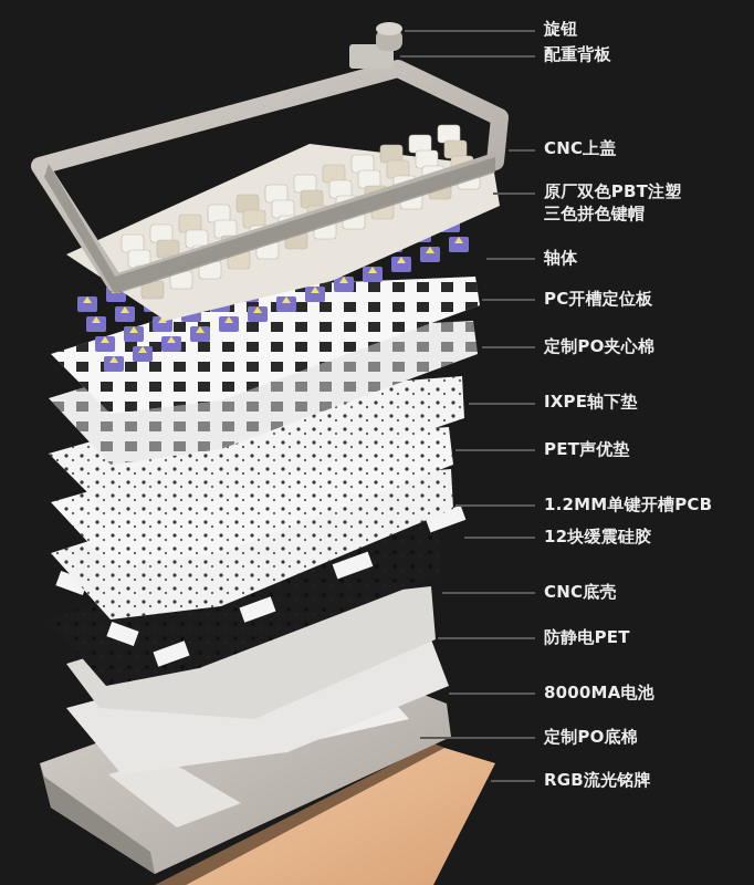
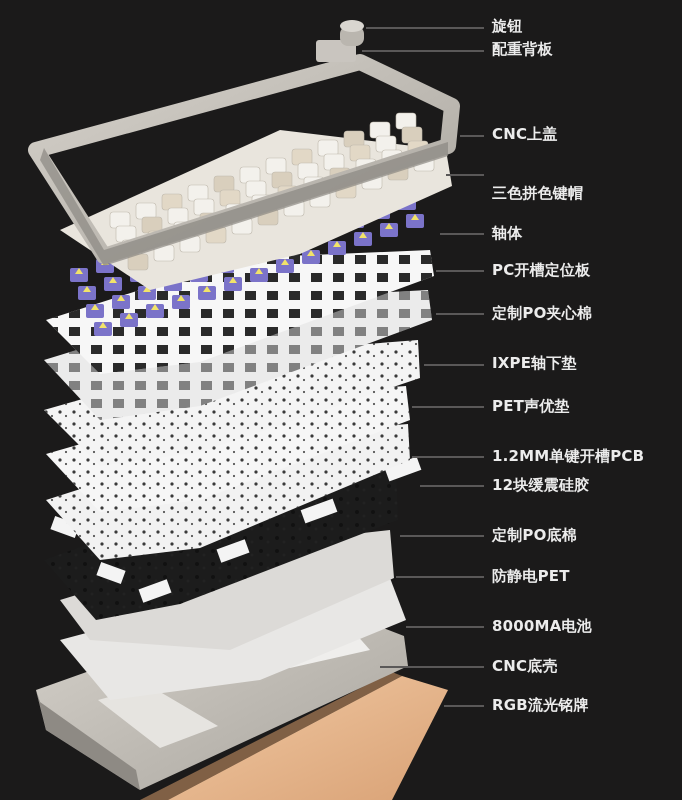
  旋钮
  配重背板
  CNC上盖
- 原厂双色PBT注塑
  三色拼色键帽
  轴体
  PC开槽定位板
  定制PO夹心棉
  IXPE轴下垫
  PET声优垫
  1.2MM单键开槽PCB
  12块缓震硅胶
- CNC底壳
+ 定制PO底棉
  防静电PET
  8000MA电池
- 定制PO底棉
+ CNC底壳
  RGB流光铭牌
